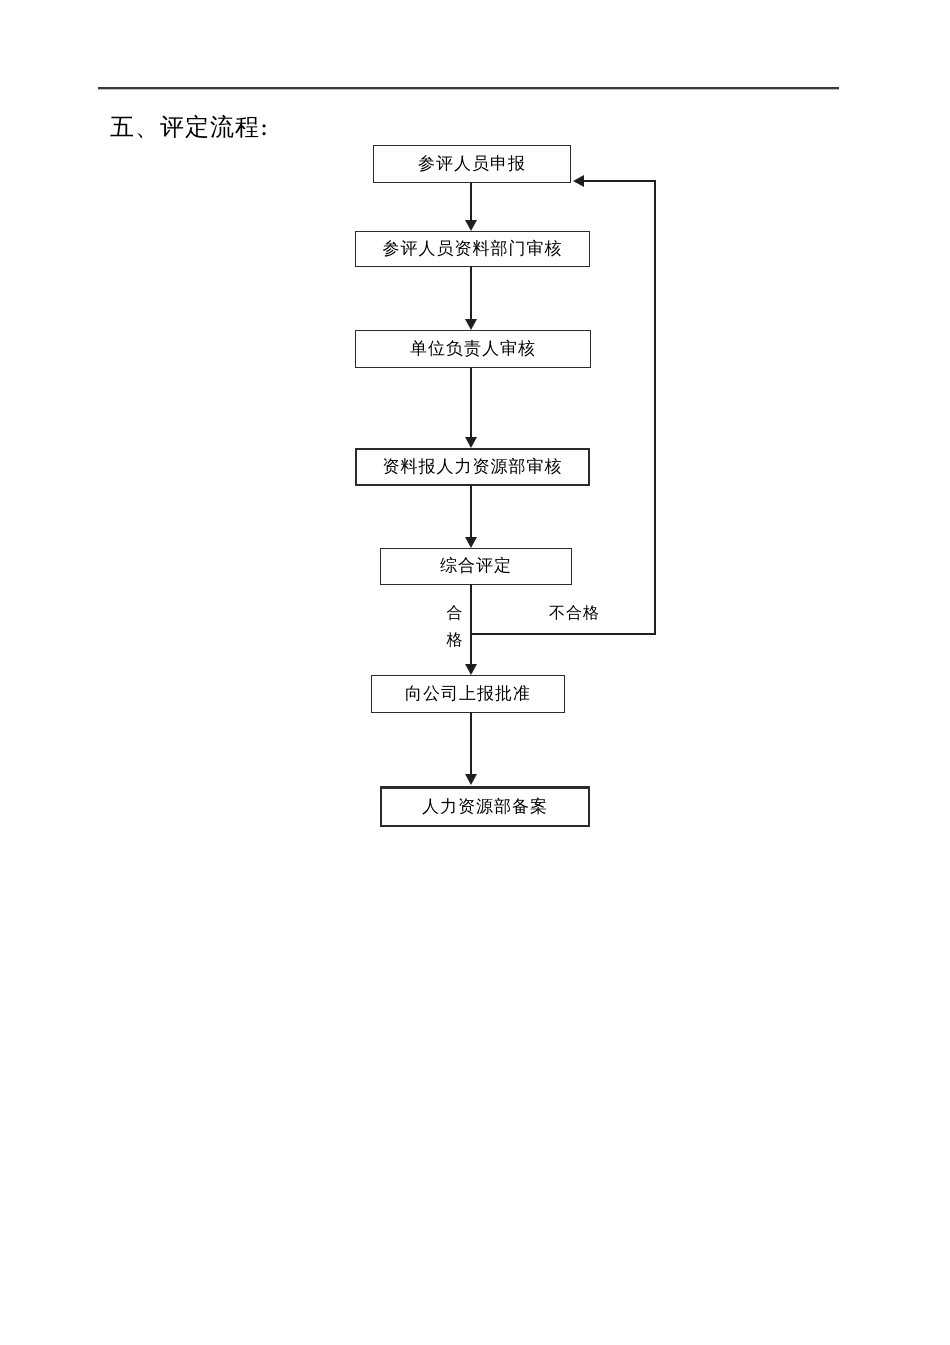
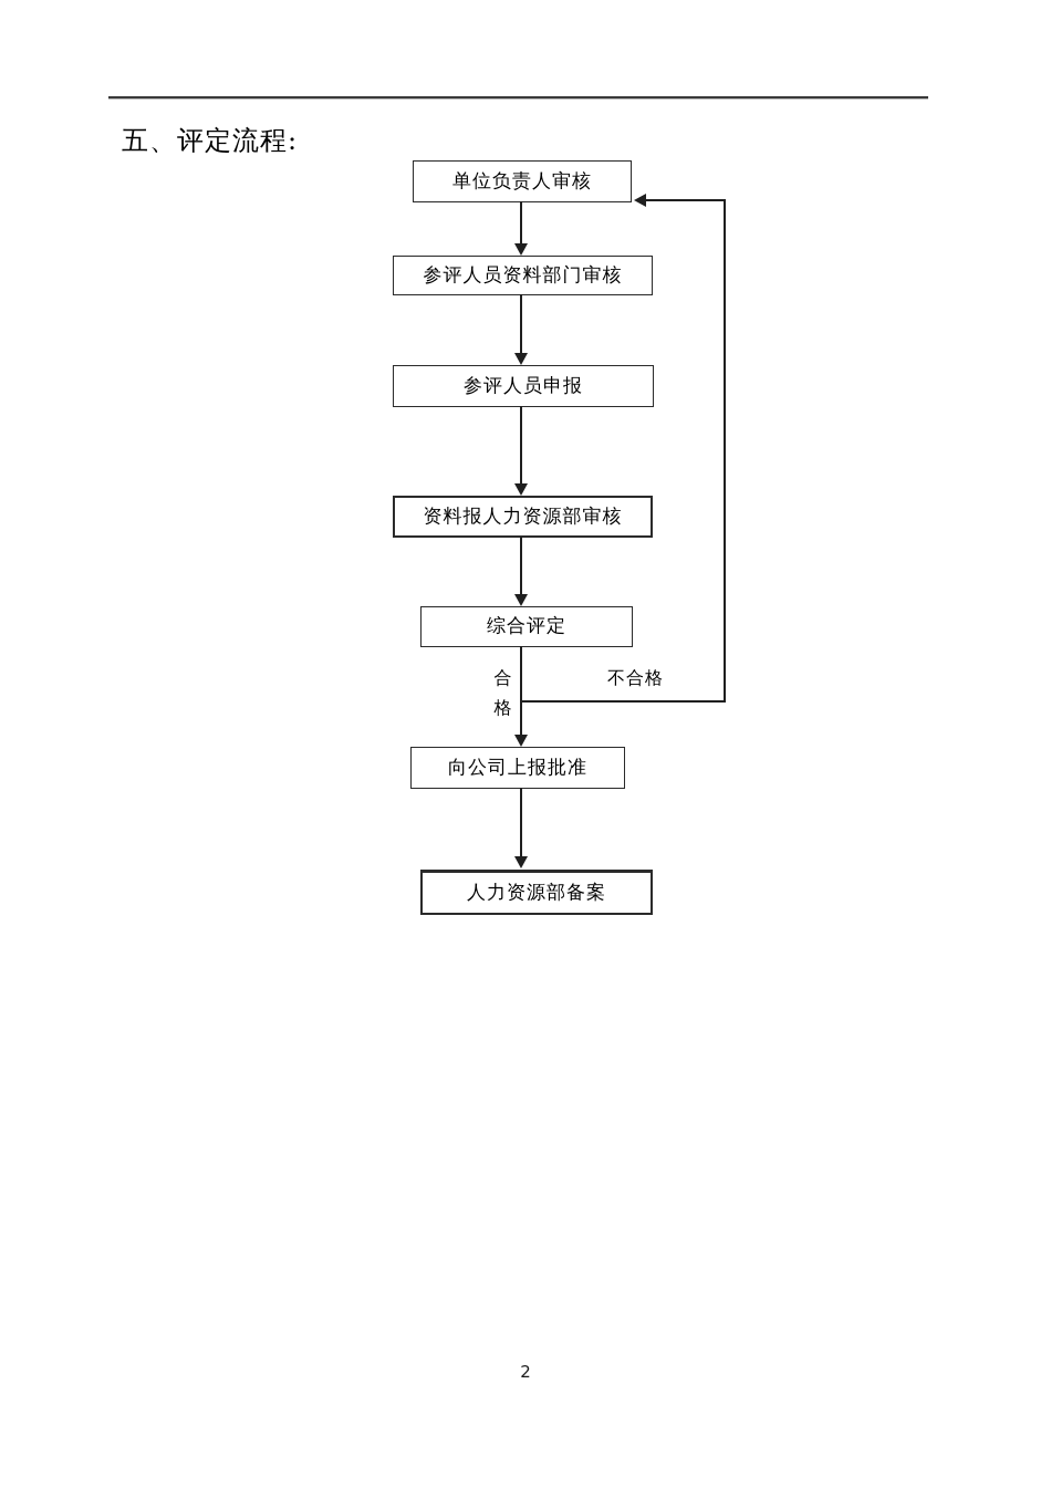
  五、评定流程:
- 参评人员申报
+ 单位负责人审核
  参评人员资料部门审核
- 单位负责人审核
+ 参评人员申报
  资料报人力资源部审核
  综合评定
  向公司上报批准
  人力资源部备案
  合格
  不合格
+ 2
